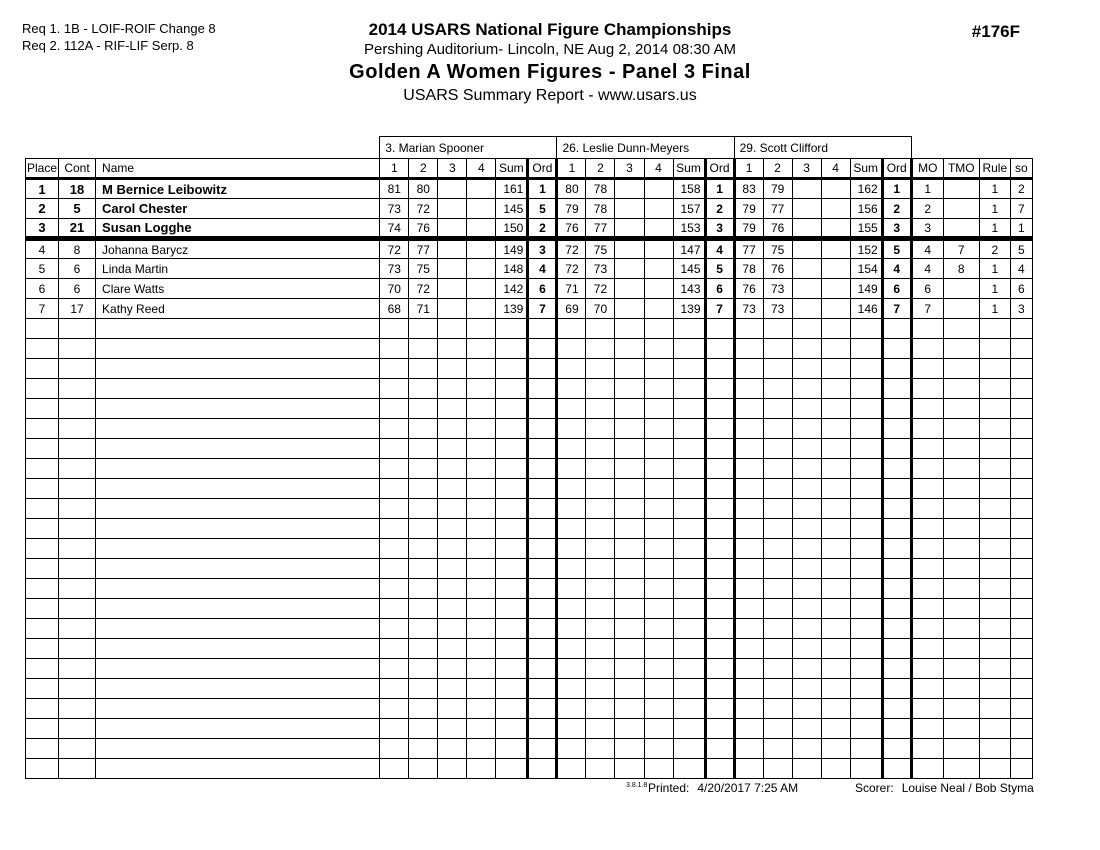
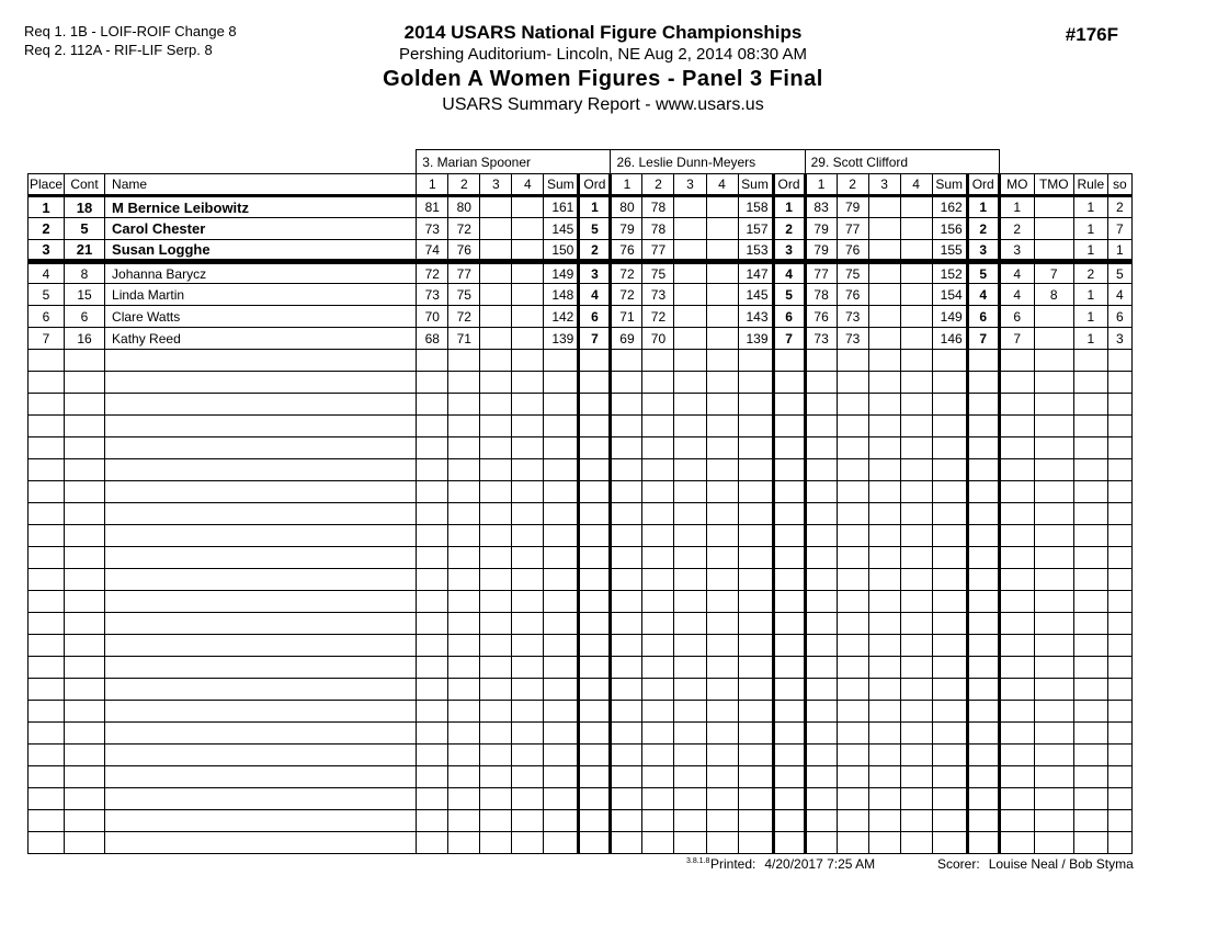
  Req 1. 1B - LOIF-ROIF Change 8
  Req 2. 112A - RIF-LIF Serp. 8
  2014 USARS National Figure Championships
  Pershing Auditorium- Lincoln, NE Aug 2, 2014 08:30 AM
  Golden A Women Figures - Panel 3 Final
  USARS Summary Report - www.usars.us
  #176F
  	3. Marian Spooner	26. Leslie Dunn-Meyers	29. Scott Clifford
  Place	Cont	Name	1	2	3	4	Sum	Ord	1	2	3	4	Sum	Ord	1	2	3	4	Sum	Ord	MO	TMO	Rule	so
  1	18	M Bernice Leibowitz	81	80			161	1	80	78			158	1	83	79			162	1	1		1	2
  2	5	Carol Chester	73	72			145	5	79	78			157	2	79	77			156	2	2		1	7
  3	21	Susan Logghe	74	76			150	2	76	77			153	3	79	76			155	3	3		1	1
  4	8	Johanna Barycz	72	77			149	3	72	75			147	4	77	75			152	5	4	7	2	5
- 5	6	Linda Martin	73	75			148	4	72	73			145	5	78	76			154	4	4	8	1	4
+ 5	15	Linda Martin	73	75			148	4	72	73			145	5	78	76			154	4	4	8	1	4
  6	6	Clare Watts	70	72			142	6	71	72			143	6	76	73			149	6	6		1	6
- 7	17	Kathy Reed	68	71			139	7	69	70			139	7	73	73			146	7	7		1	3
+ 7	16	Kathy Reed	68	71			139	7	69	70			139	7	73	73			146	7	7		1	3
  Printed: 4/20/2017 7:25 AM
  Scorer: Louise Neal / Bob Styma
